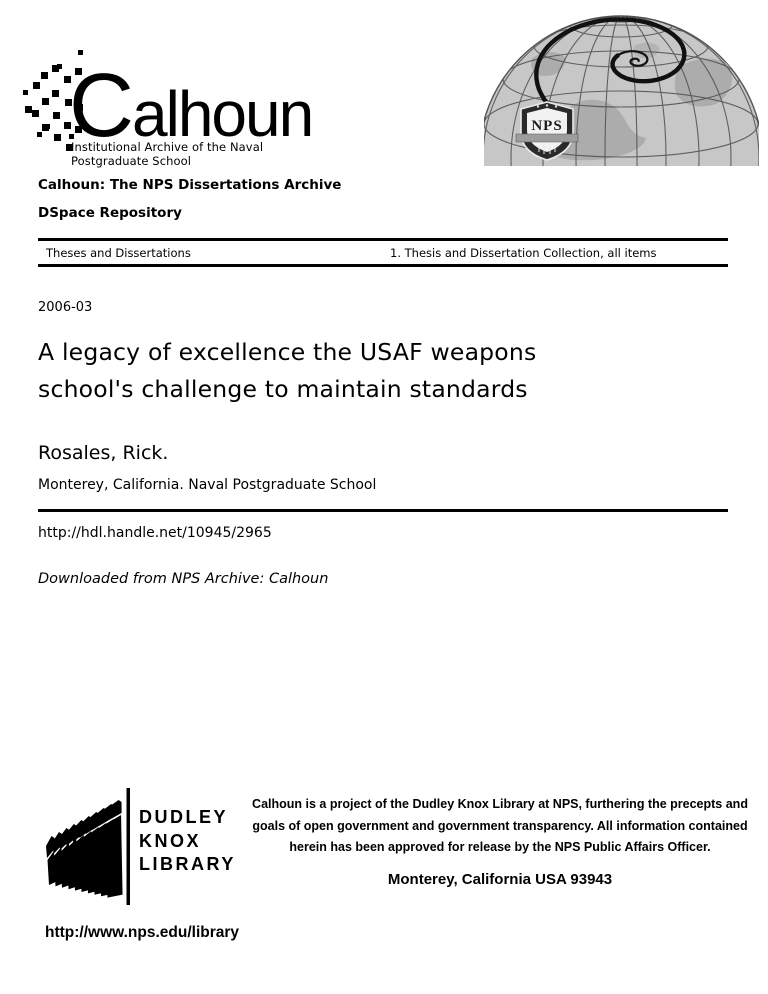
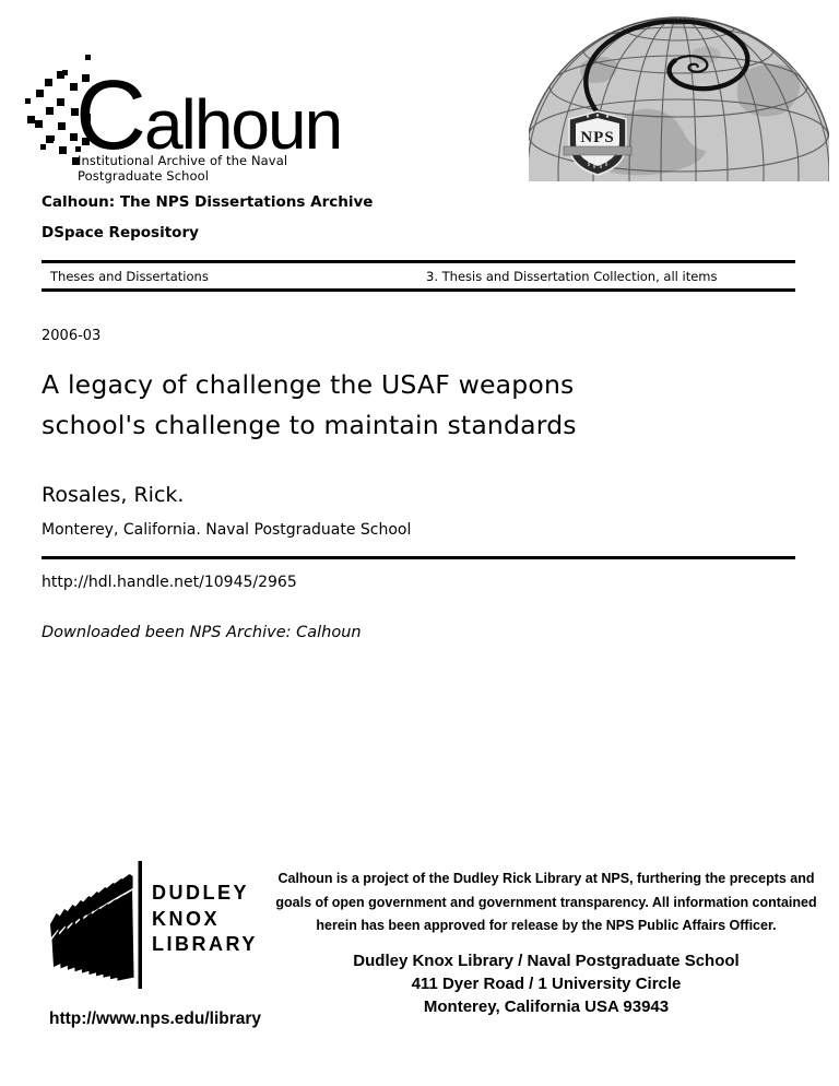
  Calhoun
  Institutional Archive of the Naval Postgraduate School
  NPS
  Calhoun: The NPS Dissertations Archive
  DSpace Repository
  Theses and Dissertations
- 1. Thesis and Dissertation Collection, all items
+ 3. Thesis and Dissertation Collection, all items
  2006-03
- A legacy of excellence the USAF weapons school's challenge to maintain standards
+ A legacy of challenge the USAF weapons school's challenge to maintain standards
  Rosales, Rick.
  Monterey, California. Naval Postgraduate School
  http://hdl.handle.net/10945/2965
- Downloaded from NPS Archive: Calhoun
+ Downloaded been NPS Archive: Calhoun
  DUDLEY
  KNOX
  LIBRARY
- Calhoun is a project of the Dudley Knox Library at NPS, furthering the precepts and
+ Calhoun is a project of the Dudley Rick Library at NPS, furthering the precepts and
  goals of open government and government transparency. All information contained
  herein has been approved for release by the NPS Public Affairs Officer.
+ Dudley Knox Library / Naval Postgraduate School
+ 411 Dyer Road / 1 University Circle
  Monterey, California USA 93943
  http://www.nps.edu/library
